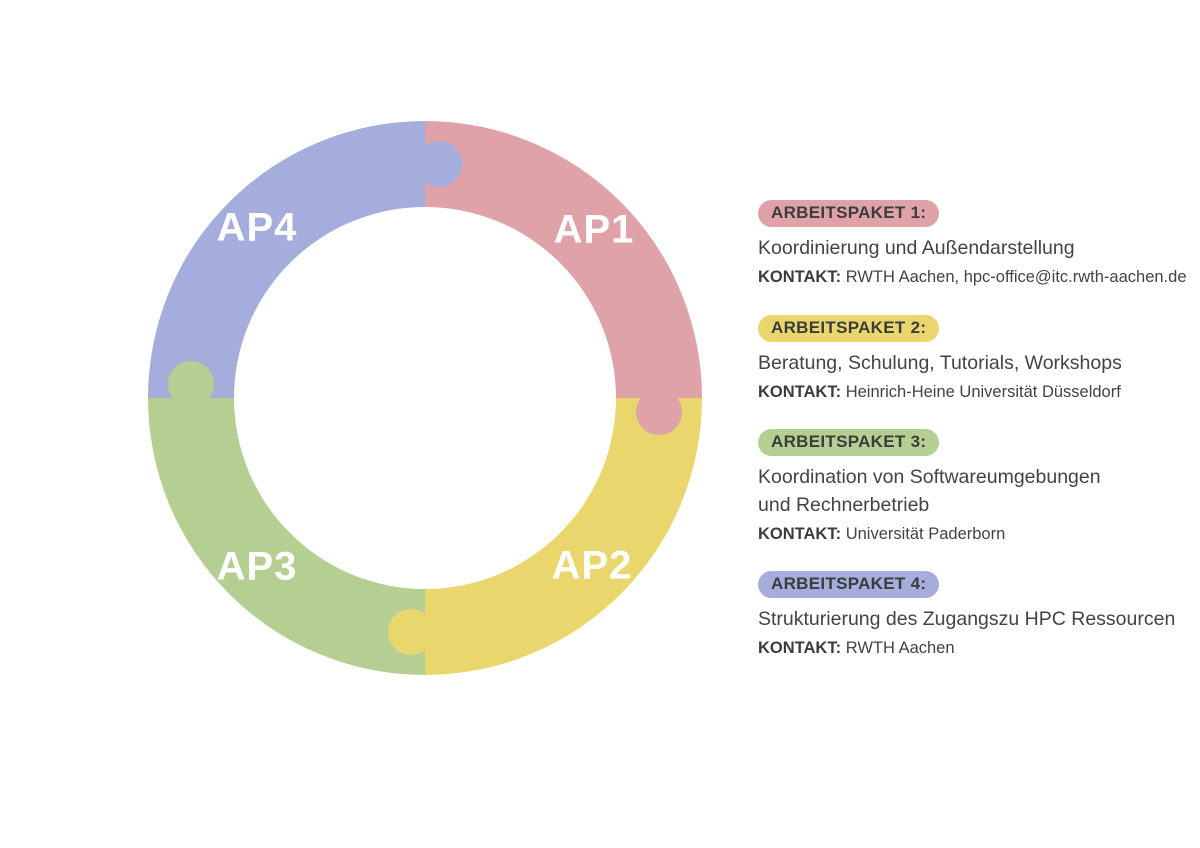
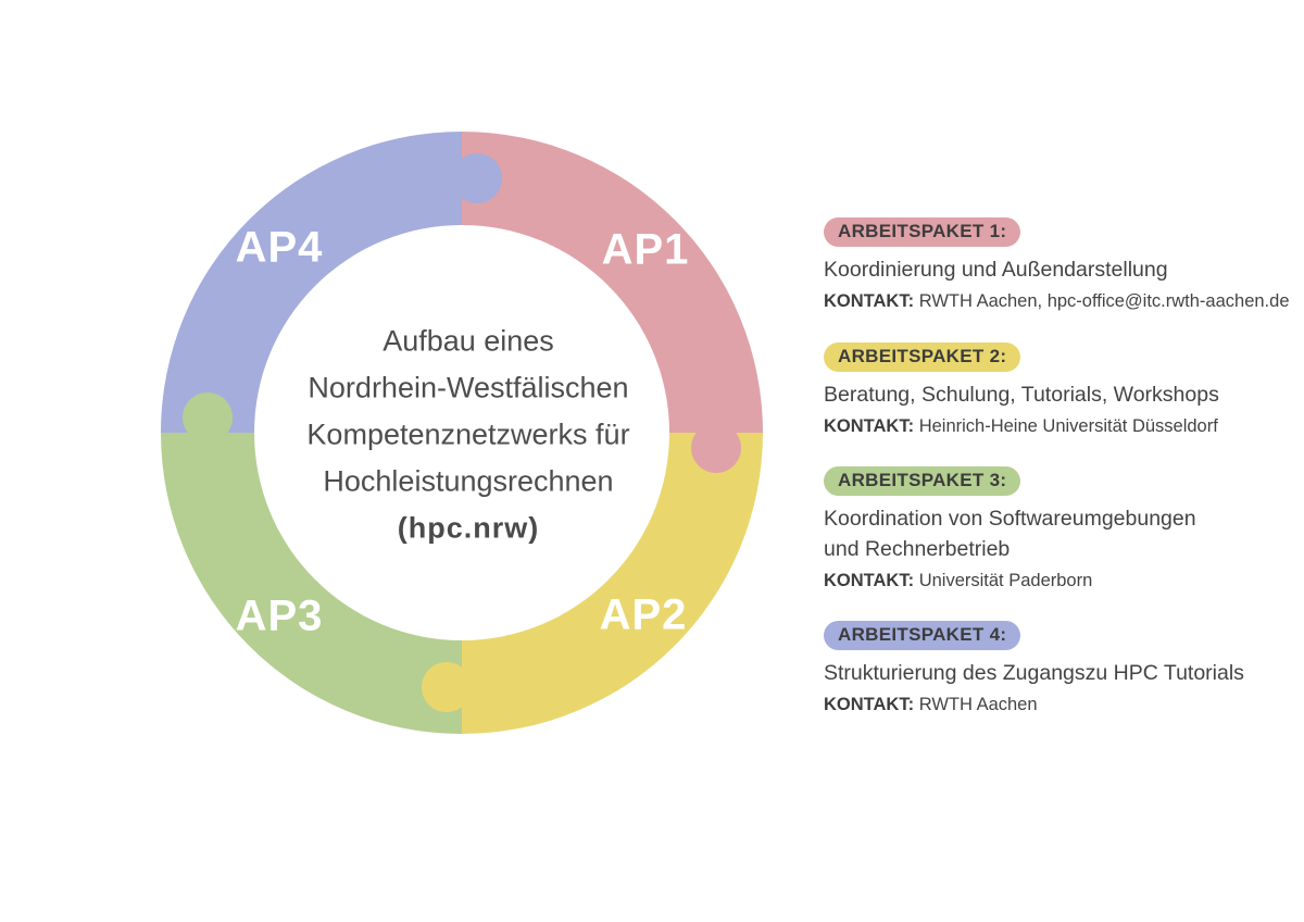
  AP1
  AP2
  AP3
  AP4
+ Aufbau eines
+ Nordrhein-Westfälischen
+ Kompetenznetzwerks für
+ Hochleistungsrechnen
+ (hpc.nrw)
  ARBEITSPAKET 1:
  Koordinierung und Außendarstellung
  KONTAKT: RWTH Aachen, hpc-office@itc.rwth-aachen.de
  ARBEITSPAKET 2:
  Beratung, Schulung, Tutorials, Workshops
  KONTAKT: Heinrich-Heine Universität Düsseldorf
  ARBEITSPAKET 3:
  Koordination von Softwareumgebungen
  und Rechnerbetrieb
  KONTAKT: Universität Paderborn
  ARBEITSPAKET 4:
- Strukturierung des Zugangszu HPC Ressourcen
+ Strukturierung des Zugangszu HPC Tutorials
  KONTAKT: RWTH Aachen
